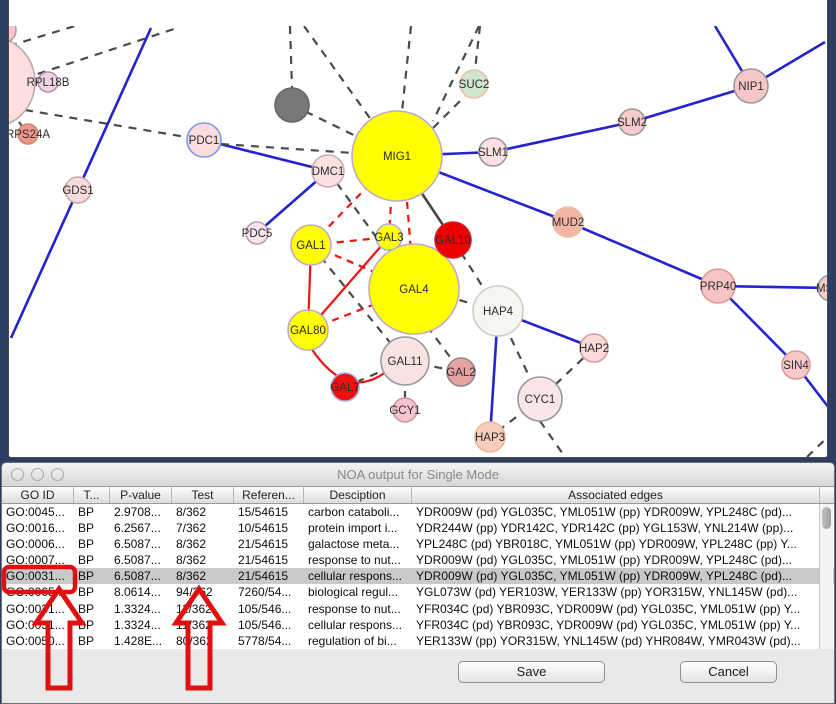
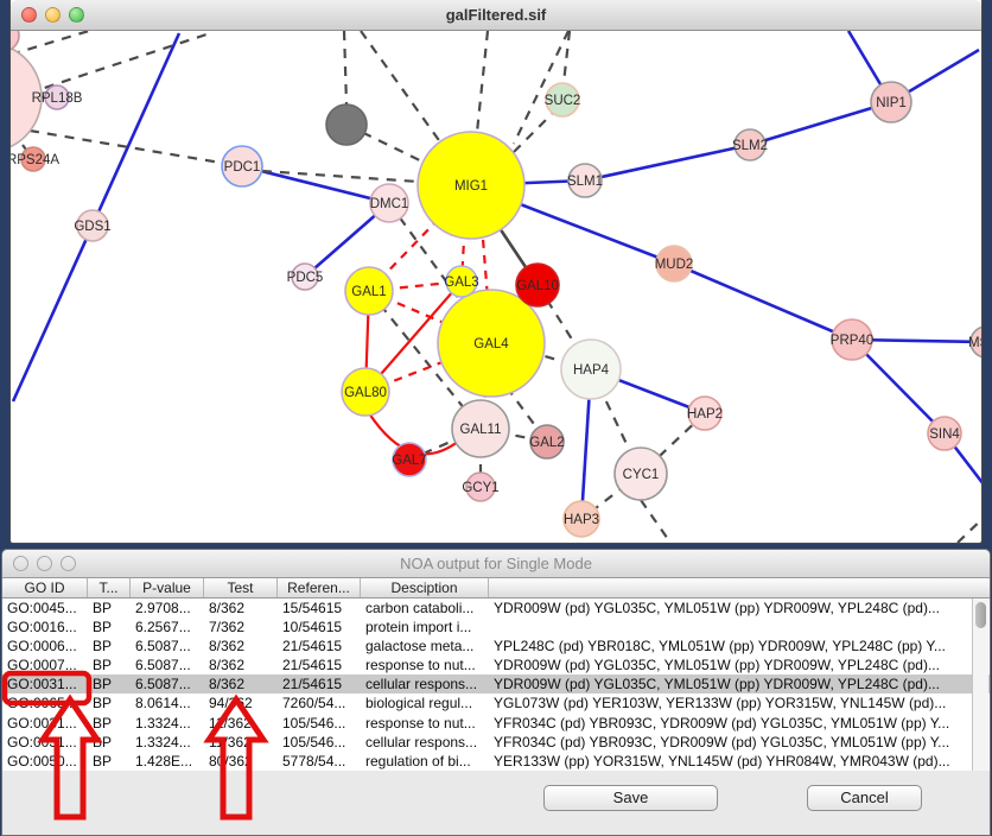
+ galFiltered.sif
  RPL18B
  RPS24A
  GDS1
  PDC1
  DMC1
  MIG1
  SUC2
  SLM1
  SLM2
  NIP1
  MUD2
  PRP40
  SIN4
  HAP2
  CYC1
  HAP3
  HAP4
  GCY1
  GAL11
  GAL2
  GAL7
  GAL80
  GAL4
  GAL10
  GAL3
  GAL1
  PDC5
  NOA output for Single Mode
  GO ID
  T...
  P-value
  Test
  Referen...
  Desciption
- Associated edges
  GO:0045...
  BP
  2.9708...
  8/362
  15/54615
  carbon cataboli...
  YDR009W (pd) YGL035C, YML051W (pp) YDR009W, YPL248C (pd)...
  GO:0016...
  BP
  6.2567...
  7/362
  10/54615
  protein import i...
- YDR244W (pp) YDR142C, YDR142C (pp) YGL153W, YNL214W (pp)...
  GO:0006...
  BP
  6.5087...
  8/362
  21/54615
  galactose meta...
  YPL248C (pd) YBR018C, YML051W (pp) YDR009W, YPL248C (pp) Y...
  GO:0007...
  BP
  6.5087...
  8/362
  21/54615
  response to nut...
  YDR009W (pd) YGL035C, YML051W (pp) YDR009W, YPL248C (pd)...
  GO:0031...
  BP
  6.5087...
  8/362
  21/54615
  cellular respons...
  YDR009W (pd) YGL035C, YML051W (pp) YDR009W, YPL248C (pd)...
  BP
  8.0614...
  7260/54...
  biological regul...
  YGL073W (pd) YER103W, YER133W (pp) YOR315W, YNL145W (pd)...
  GO:001...
  BP
  1.3324...
  1/362
  105/546...
  response to nut...
  YFR034C (pd) YBR093C, YDR009W (pd) YGL035C, YML051W (pp) Y...
  GO:01...
  1.3324...
  105/546...
  cellular respons...
  YFR034C (pd) YBR093C, YDR009W (pd) YGL035C, YML051W (pp) Y...
  GO:0050...
  BP
  1.428E...
  5778/54...
  regulation of bi...
  YER133W (pp) YOR315W, YNL145W (pd) YHR084W, YMR043W (pd)...
  Save
  Cancel
